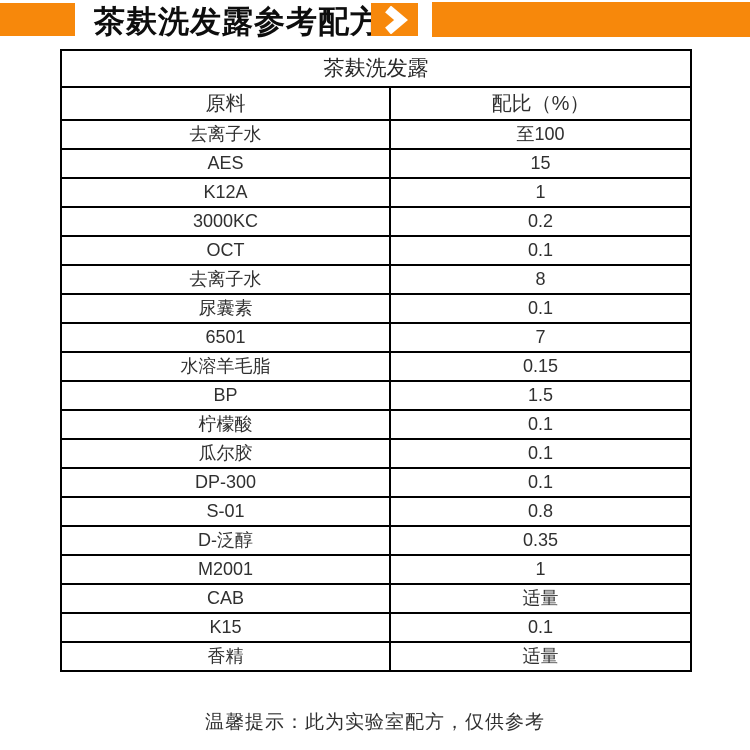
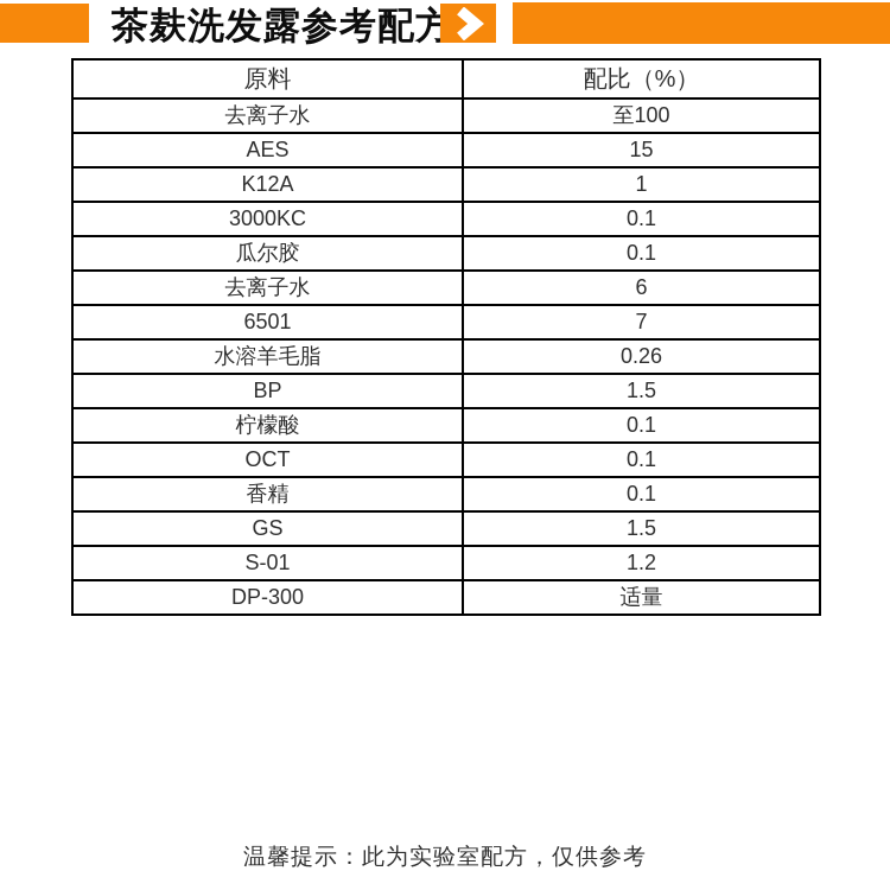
  茶麸洗发露参考配方
- 茶麸洗发露
  原料	配比（%）
  去离子水	至100
  AES	15
  K12A	1
- 3000KC	0.2
+ 3000KC	0.1
- OCT	0.1
+ 瓜尔胶	0.1
- 去离子水	8
+ 去离子水	6
- 尿囊素	0.1
  6501	7
- 水溶羊毛脂	0.15
+ 水溶羊毛脂	0.26
  BP	1.5
  柠檬酸	0.1
- 瓜尔胶	0.1
+ OCT	0.1
- DP-300	0.1
+ 香精	0.1
+ GS	1.5
- S-01	0.8
+ S-01	1.2
- D-泛醇	0.35
- M2001	1
- CAB	适量
- K15	0.1
- 香精	适量
+ DP-300	适量
  温馨提示：此为实验室配方，仅供参考
